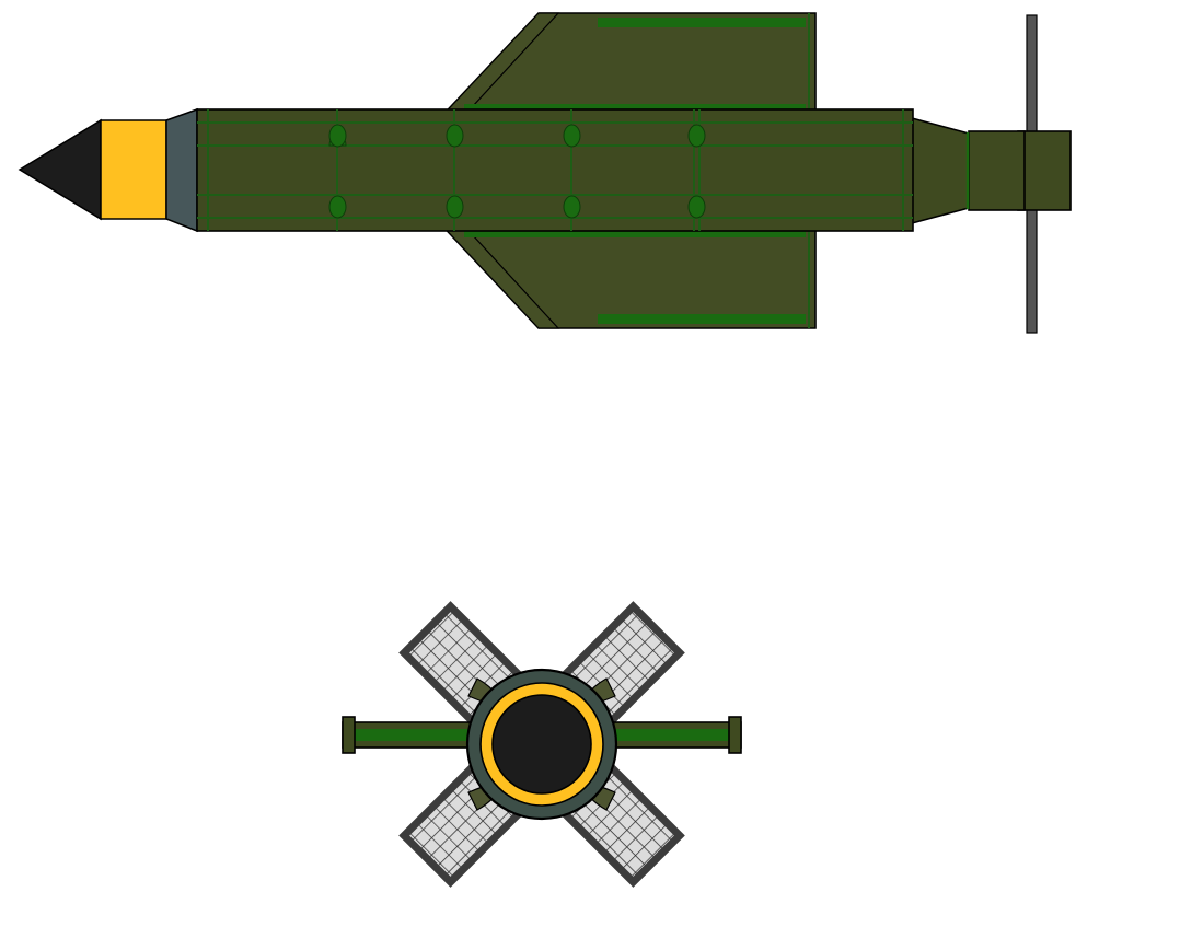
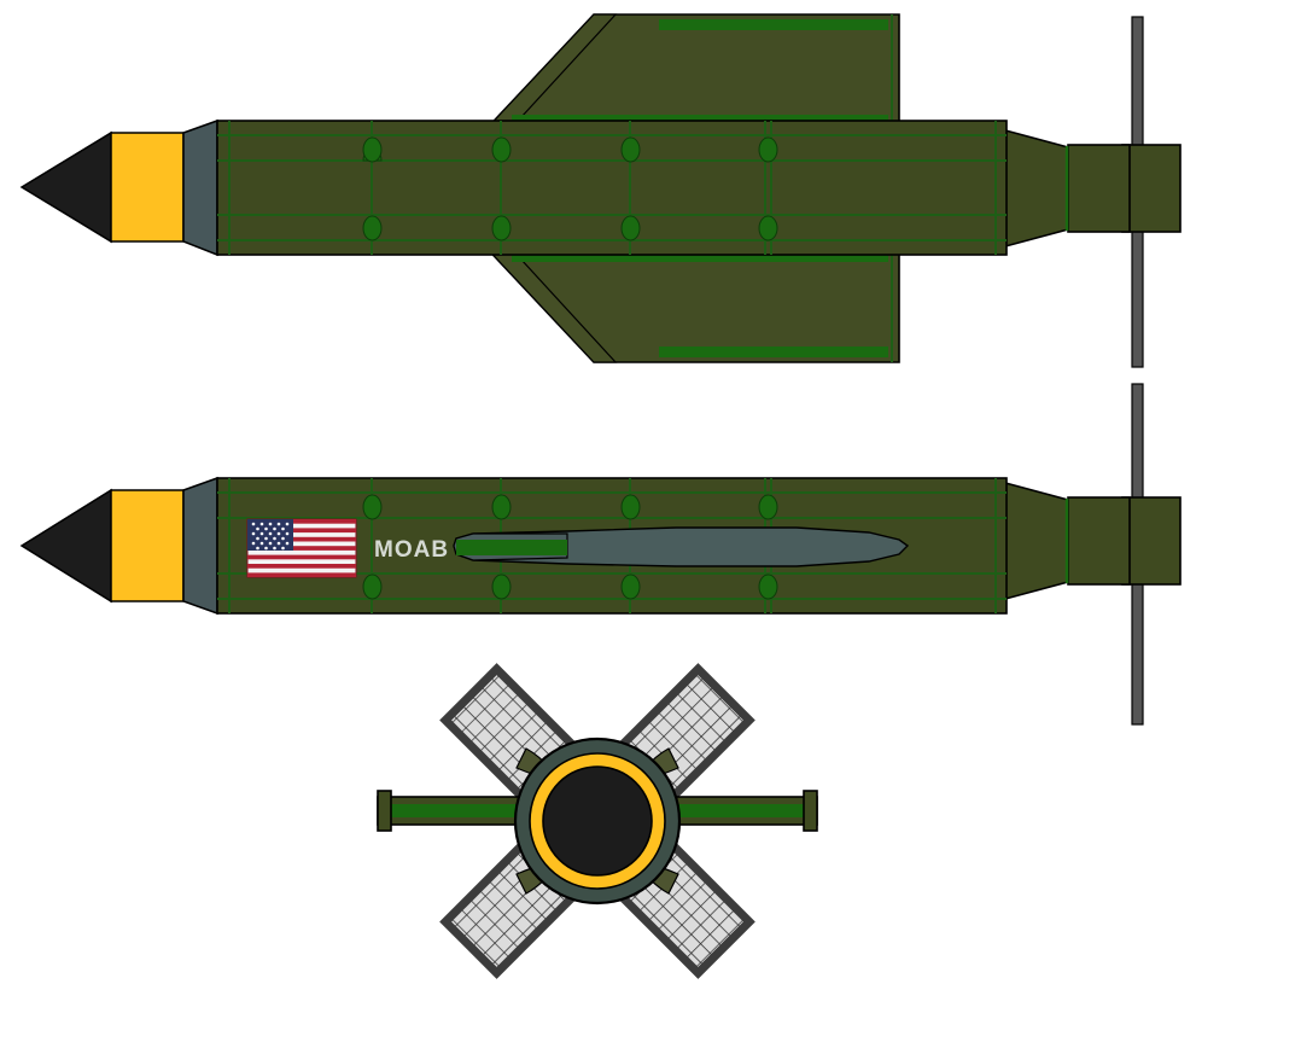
+ MOAB
